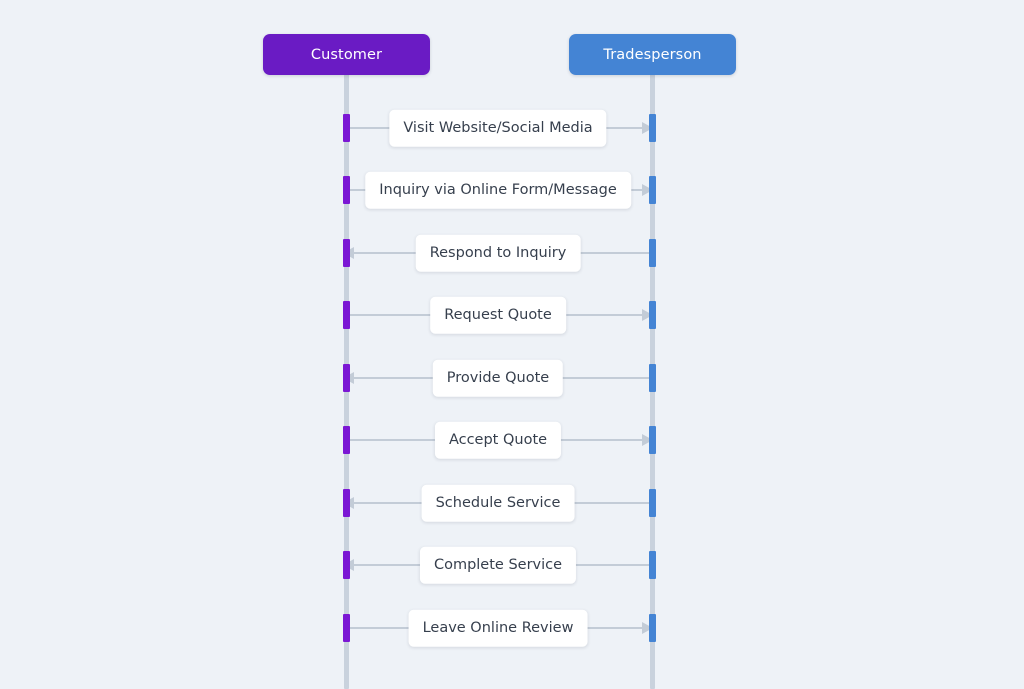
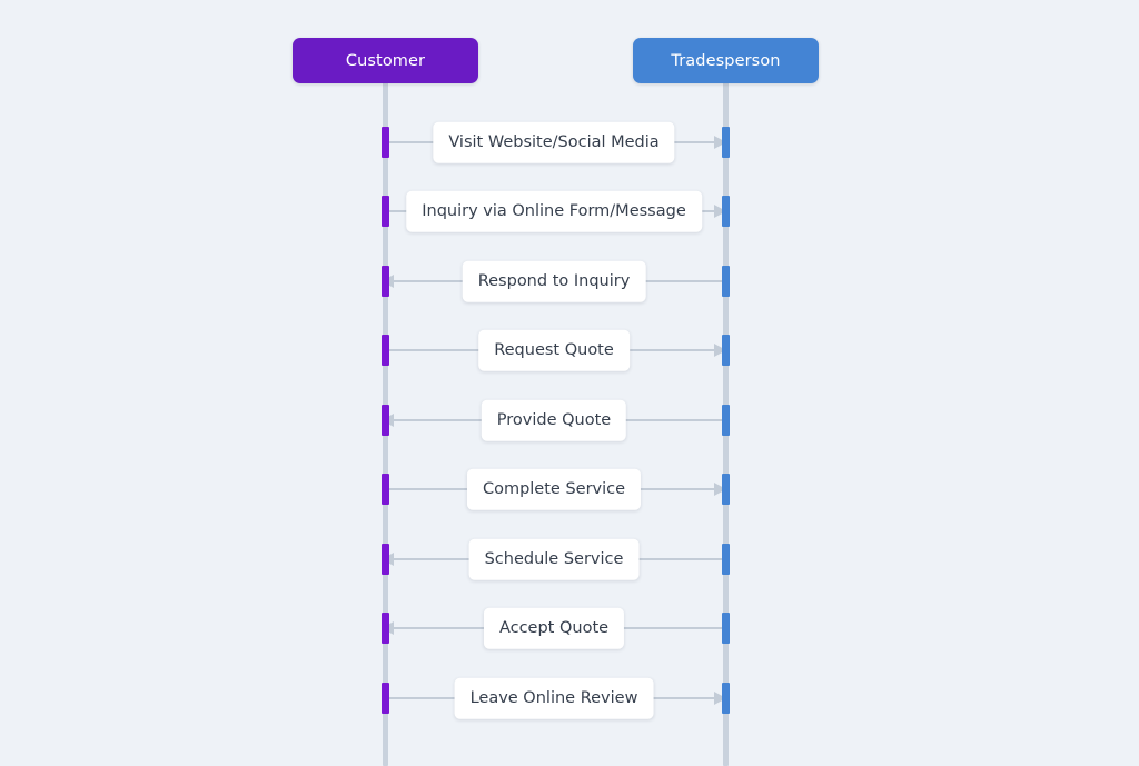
  Customer
  Tradesperson
  Visit Website/Social Media
  Inquiry via Online Form/Message
  Respond to Inquiry
  Request Quote
  Provide Quote
- Accept Quote
+ Complete Service
  Schedule Service
- Complete Service
+ Accept Quote
  Leave Online Review
